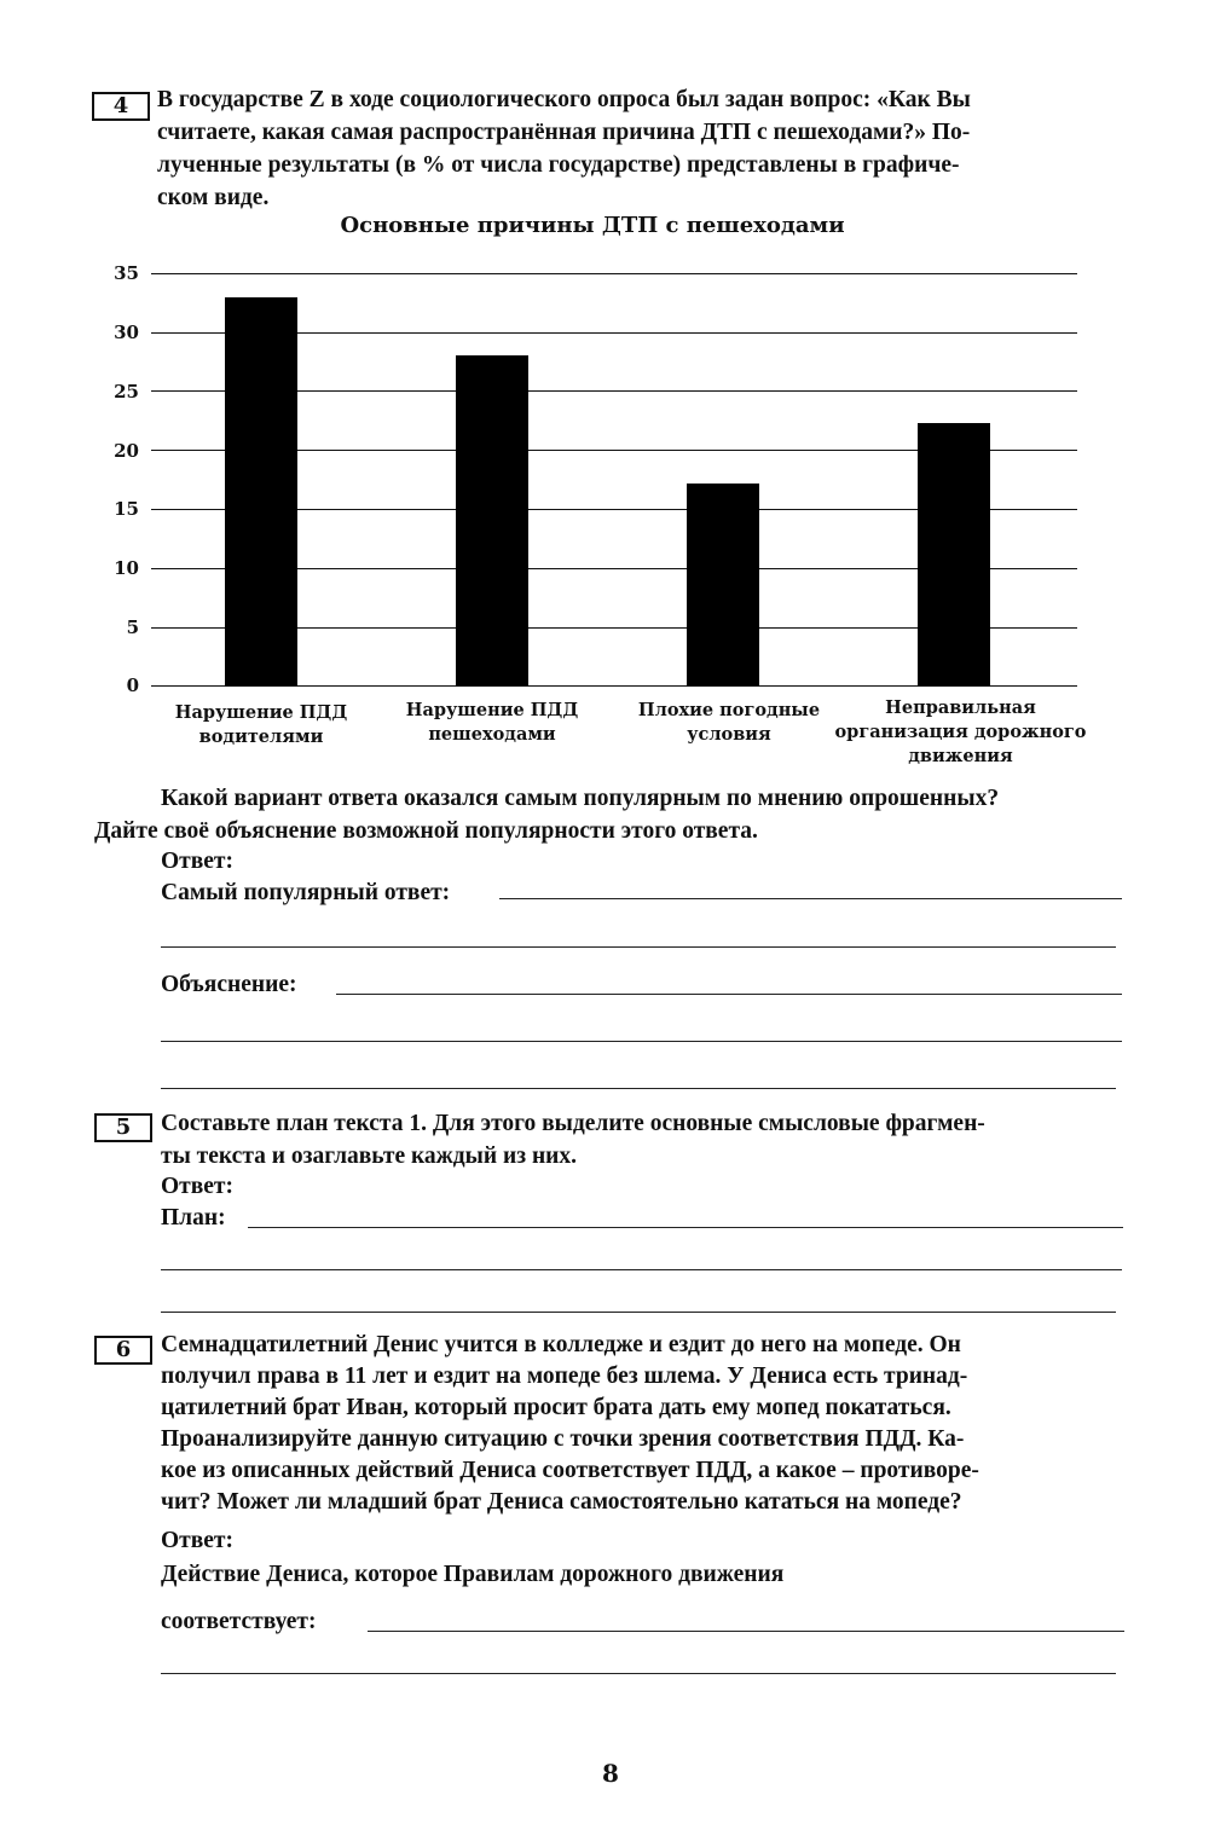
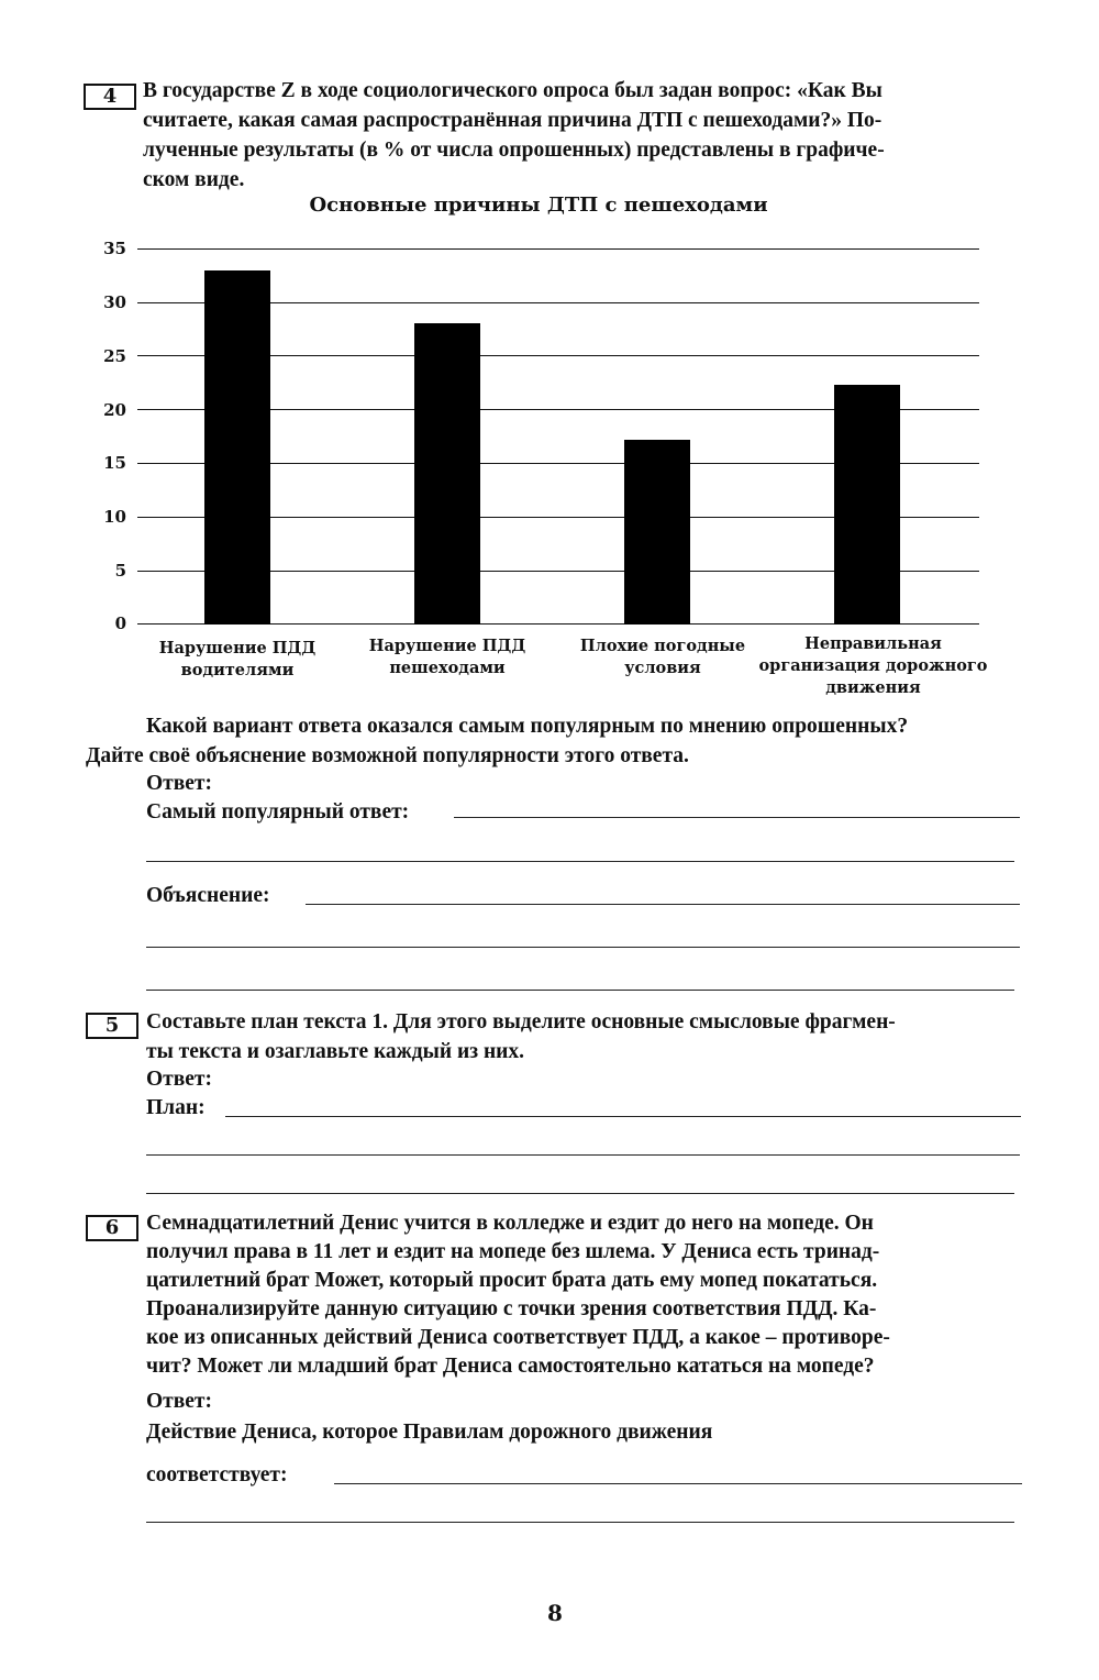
  4
  В государстве Z в ходе социологического опроса был задан вопрос: «Как Вы
  считаете, какая самая распространённая причина ДТП с пешеходами?» По-
- лученные результаты (в % от числа государстве) представлены в графиче-
+ лученные результаты (в % от числа опрошенных) представлены в графиче-
  ском виде.
  Основные причины ДТП с пешеходами
  35
  30
  25
  20
  15
  10
  5
  0
  Нарушение ПДД
  водителями
  Нарушение ПДД
  пешеходами
  Плохие погодные
  условия
  Неправильная
  организация дорожного
  движения
  Какой вариант ответа оказался самым популярным по мнению опрошенных?
  Дайте своё объяснение возможной популярности этого ответа.
  Ответ:
  Самый популярный ответ:
  Объяснение:
  5
  Составьте план текста 1. Для этого выделите основные смысловые фрагмен-
  ты текста и озаглавьте каждый из них.
  Ответ:
  План:
  6
  Семнадцатилетний Денис учится в колледже и ездит до него на мопеде. Он
  получил права в 11 лет и ездит на мопеде без шлема. У Дениса есть тринад-
- цатилетний брат Иван, который просит брата дать ему мопед покататься.
+ цатилетний брат Может, который просит брата дать ему мопед покататься.
  Проанализируйте данную ситуацию с точки зрения соответствия ПДД. Ка-
  кое из описанных действий Дениса соответствует ПДД, а какое – противоре-
  чит? Может ли младший брат Дениса самостоятельно кататься на мопеде?
  Ответ:
  Действие Дениса, которое Правилам дорожного движения
  соответствует:
  8
